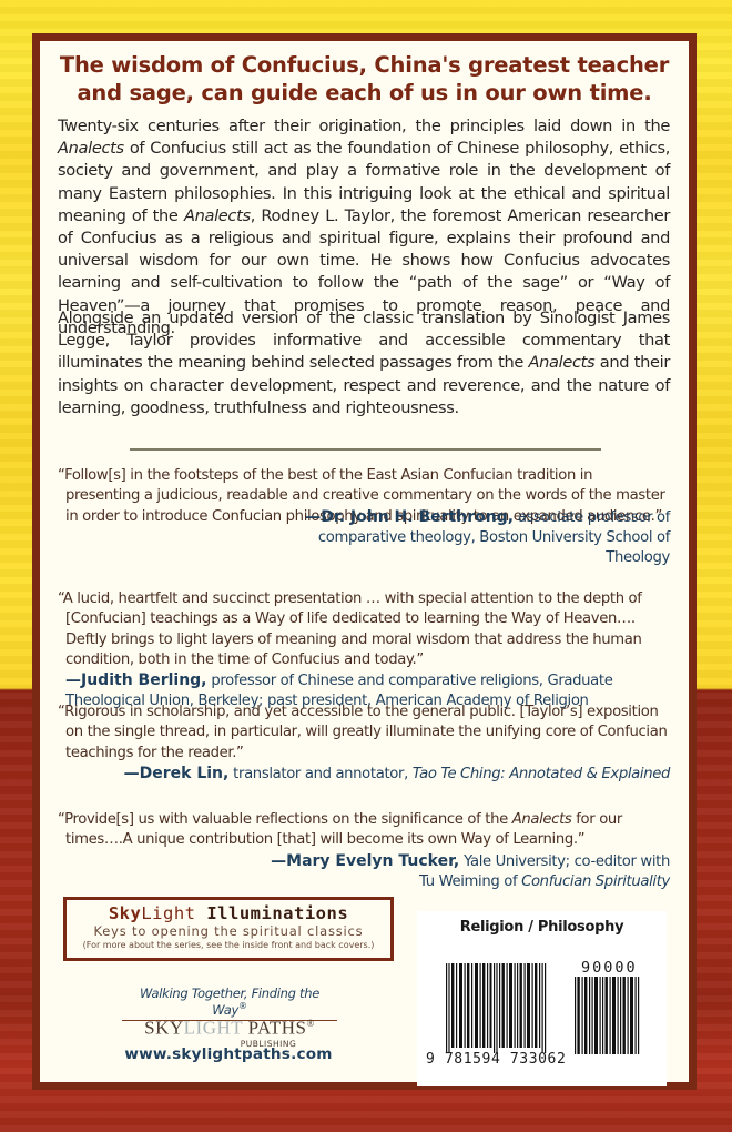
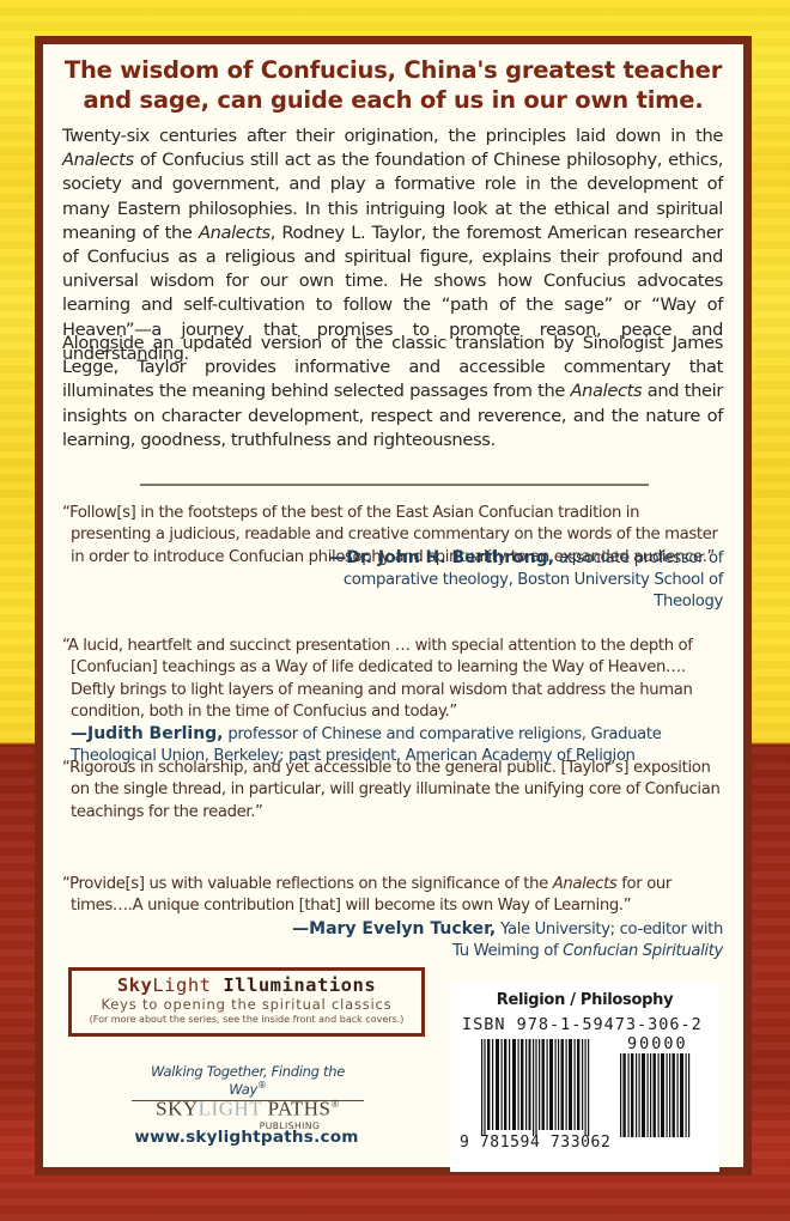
  The wisdom of Confucius, China's greatest teacher
  and sage, can guide each of us in our own time.
  Twenty-six centuries after their origination, the principles laid down in the Analects of Confucius still act as the foundation of Chinese philosophy, ethics, society and government, and play a formative role in the development of many Eastern philosophies. In this intriguing look at the ethical and spiritual meaning of the Analects, Rodney L. Taylor, the foremost American researcher of Confucius as a religious and spiritual figure, explains their profound and universal wisdom for our own time. He shows how Confucius advocates learning and self-cultivation to follow the “path of the sage” or “Way of Heaven”—a journey that promises to promote reason, peace and understanding.
  Alongside an updated version of the classic translation by Sinologist James Legge, Taylor provides informative and accessible commentary that illuminates the meaning behind selected passages from the Analects and their insights on character development, respect and reverence, and the nature of learning, goodness, truthfulness and righteousness.
  “Follow[s] in the footsteps of the best of the East Asian Confucian tradition in presenting a judicious, readable and creative commentary on the words of the master in order to introduce Confucian philosophy and spirituality to an expanded audience.”
  —Dr. John H. Berthrong, associate professor of comparative theology, Boston University School of Theology
  “A lucid, heartfelt and succinct presentation … with special attention to the depth of [Confucian] teachings as a Way of life dedicated to learning the Way of Heaven…. Deftly brings to light layers of meaning and moral wisdom that address the human condition, both in the time of Confucius and today.”
  —Judith Berling, professor of Chinese and comparative religions, Graduate Theological Union, Berkeley; past president, American Academy of Religion
  “Rigorous in scholarship, and yet accessible to the general public. [Taylor’s] exposition on the single thread, in particular, will greatly illuminate the unifying core of Confucian teachings for the reader.”
- —Derek Lin, translator and annotator, Tao Te Ching: Annotated & Explained
  “Provide[s] us with valuable reflections on the significance of the Analects for our times….A unique contribution [that] will become its own Way of Learning.”
  —Mary Evelyn Tucker, Yale University; co-editor with
  Tu Weiming of Confucian Spirituality
  SkyLight Illuminations
  Keys to opening the spiritual classics
  (For more about the series, see the inside front and back covers.)
  Walking Together, Finding the Way®
  SKYLIGHT PATHS®
  PUBLISHING
  www.skylightpaths.com
  Religion / Philosophy
+ ISBN 978-1-59473-306-2
  90000
  9 781594 733062
